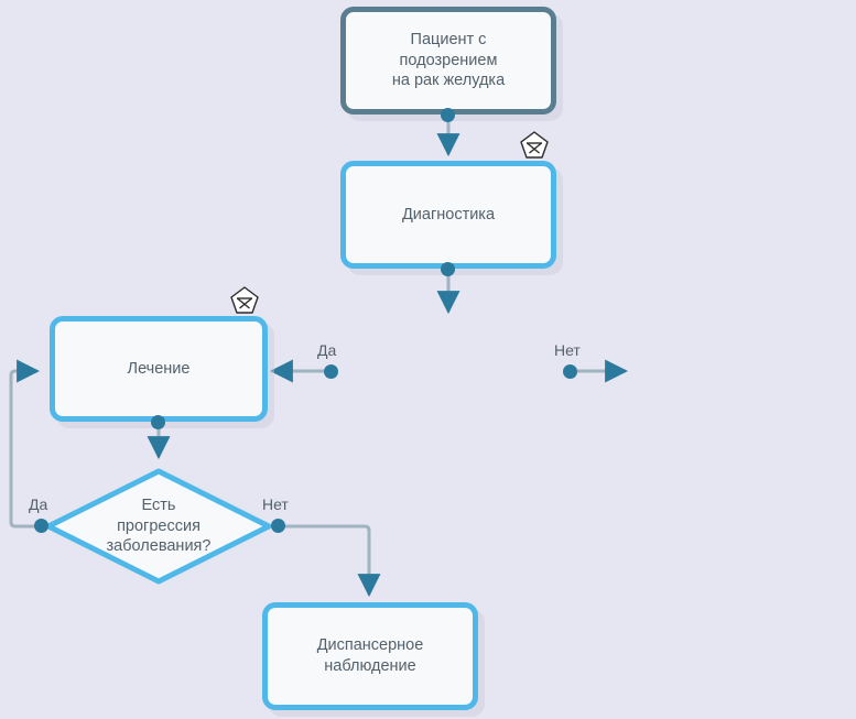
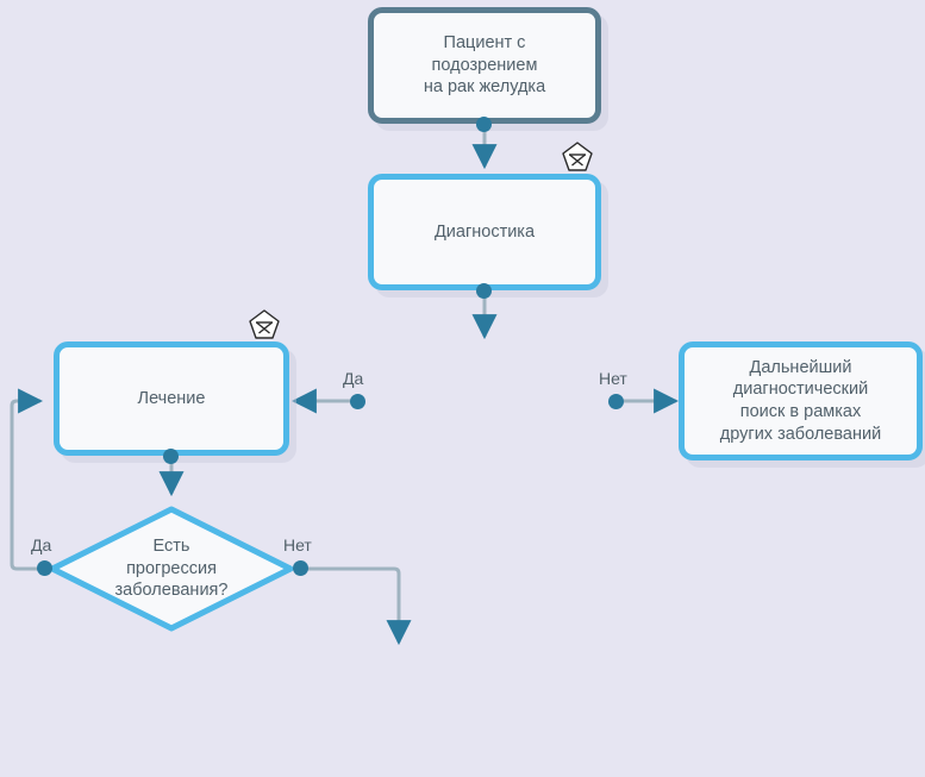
  Пациент с
  подозрением
  на рак желудка
  Диагностика
+ Дальнейший
+ диагностический
+ поиск в рамках
+ других заболеваний
  Лечение
  Есть
  прогрессия
  заболевания?
- Диспансерное
- наблюдение
  Да
  Нет
  Да
  Нет
